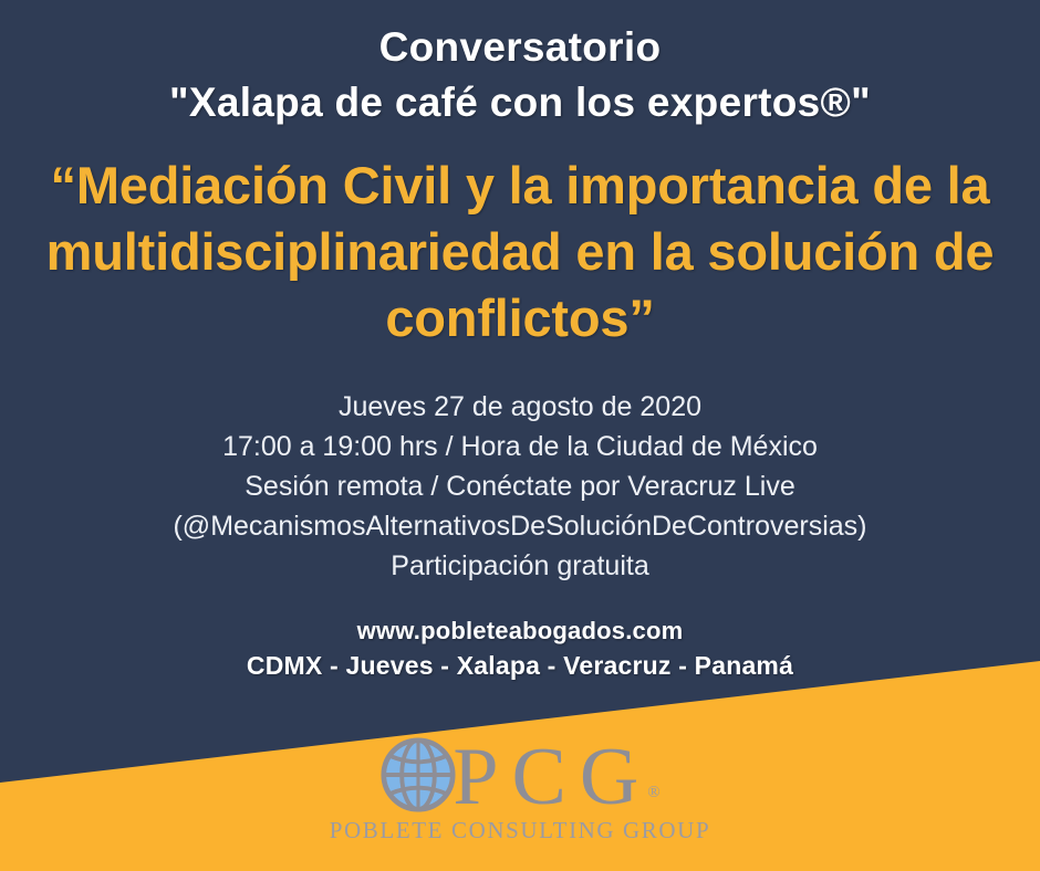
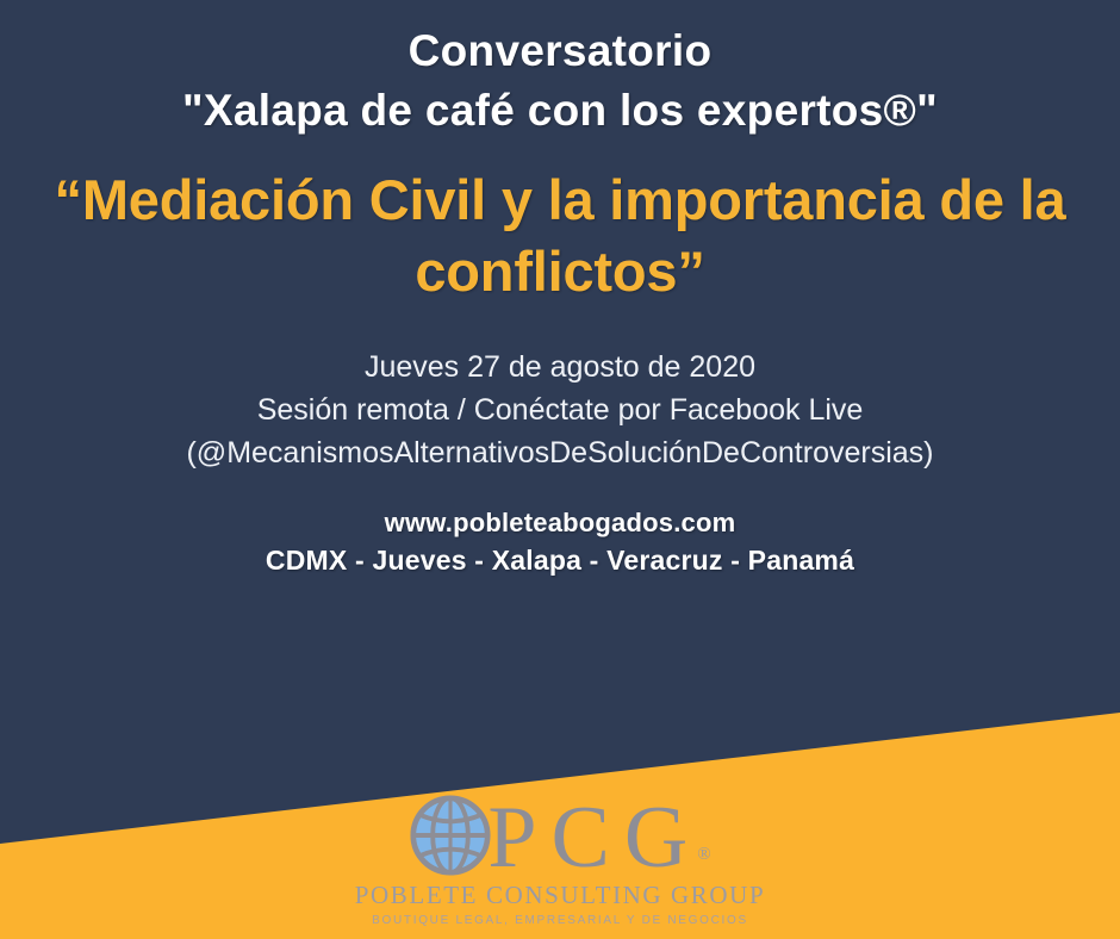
  Conversatorio
  "Xalapa de café con los expertos®"
  “Mediación Civil y la importancia de la
- multidisciplinariedad en la solución de
  conflictos”
  Jueves 27 de agosto de 2020
- 17:00 a 19:00 hrs / Hora de la Ciudad de México
- Sesión remota / Conéctate por Veracruz Live
+ Sesión remota / Conéctate por Facebook Live
  (@MecanismosAlternativosDeSoluciónDeControversias)
- Participación gratuita
  www.pobleteabogados.com
  CDMX - Jueves - Xalapa - Veracruz - Panamá
  PCG
  ®
  POBLETE CONSULTING GROUP
+ BOUTIQUE LEGAL, EMPRESARIAL Y DE NEGOCIOS
